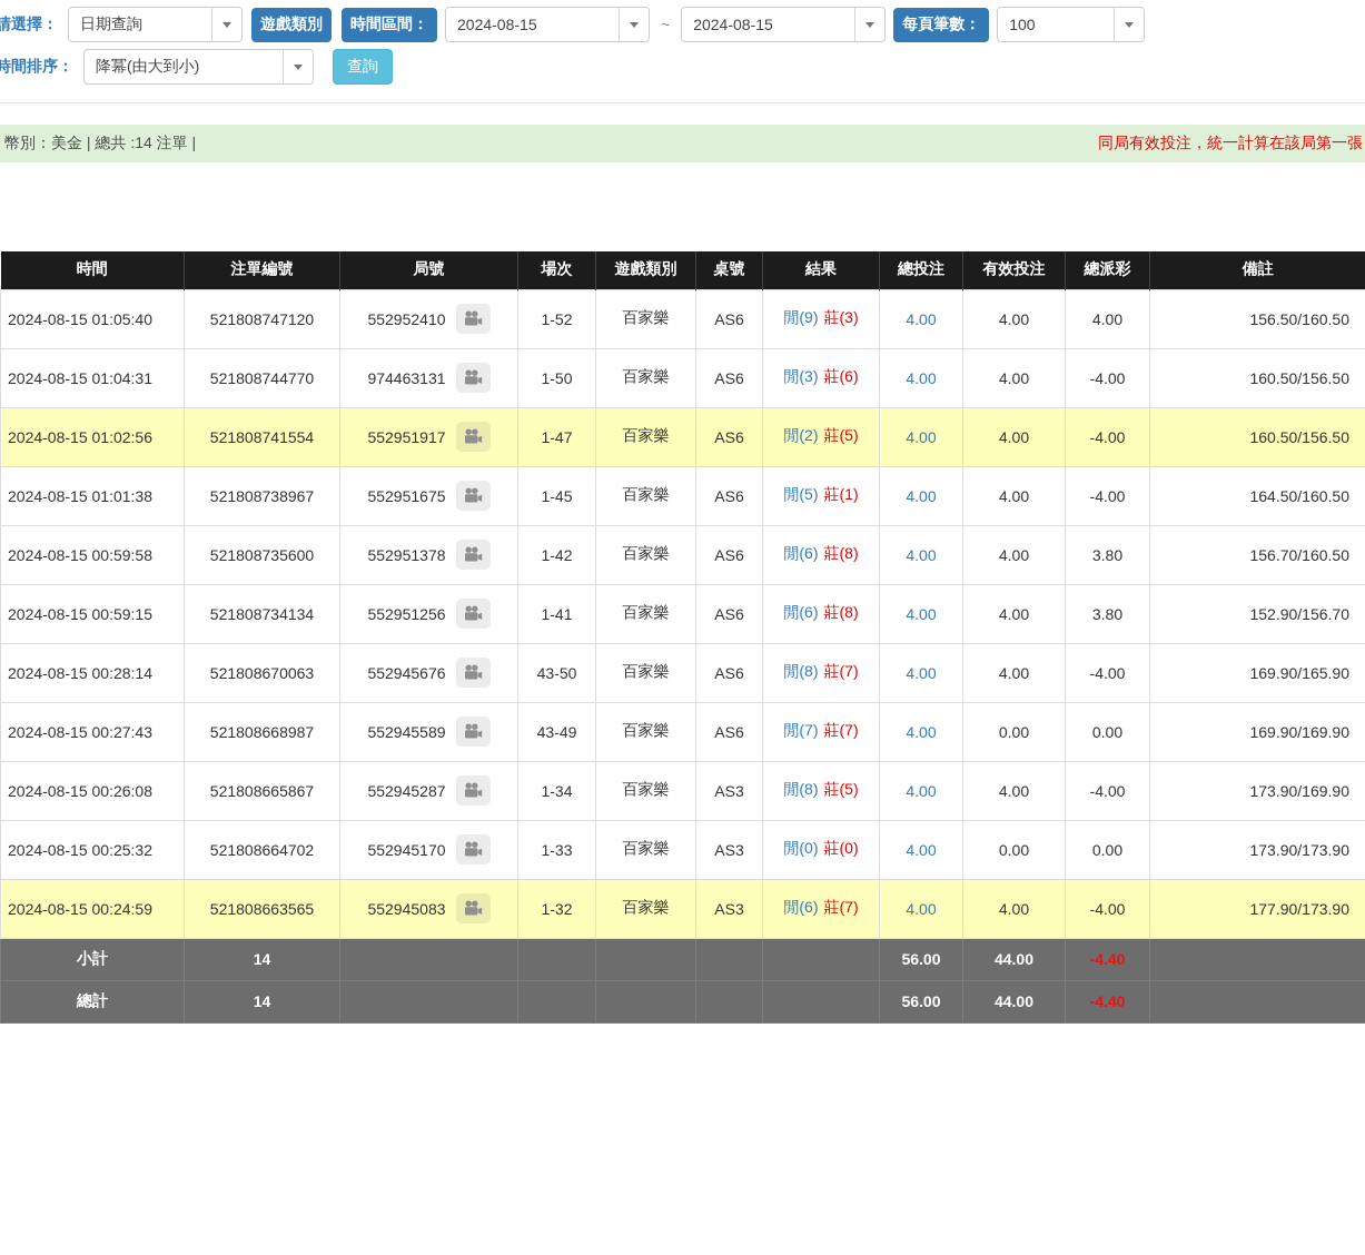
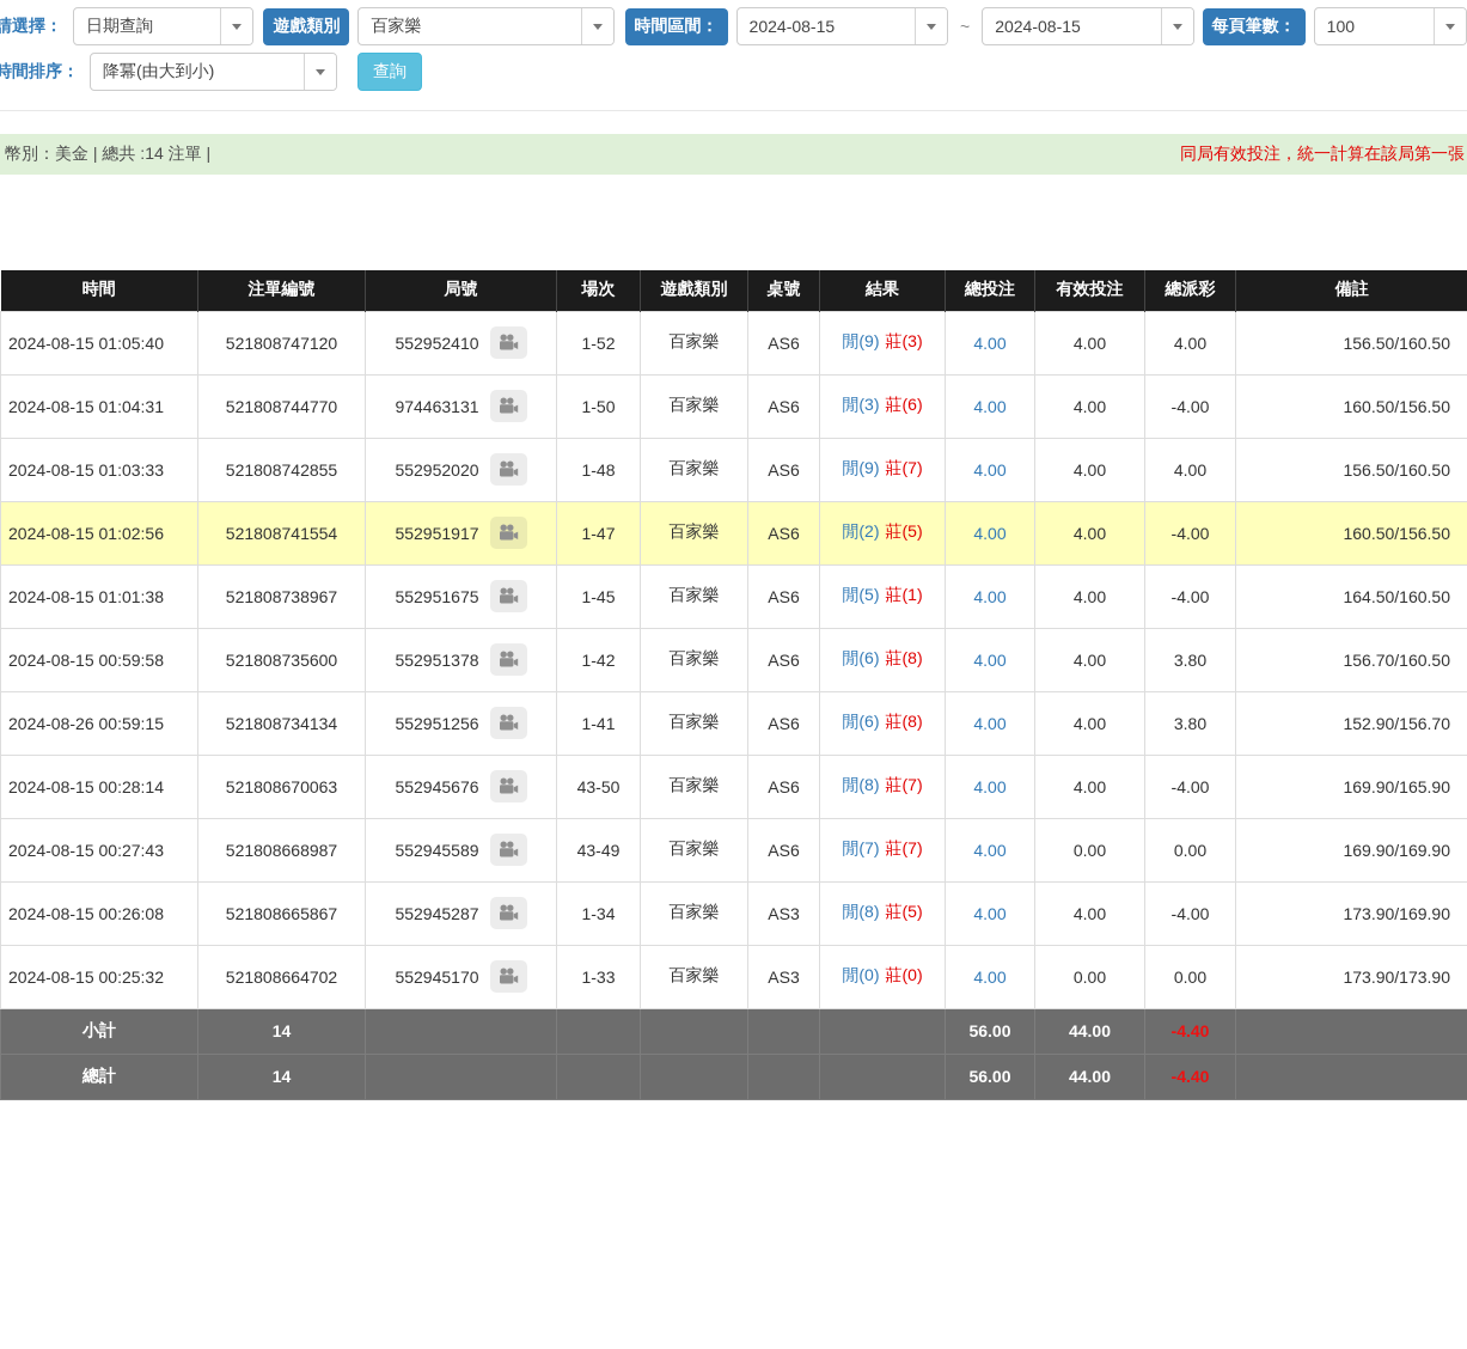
  請選擇：
  日期查詢
  遊戲類別
+ 百家樂
  時間區間：
  2024-08-15
  ~
  2024-08-15
  每頁筆數：
  100
  時間排序：
  降冪(由大到小)
  查詢
  幣別：美金 | 總共 :14 注單 |
  同局有效投注，統一計算在該局第一張
  時間	注單編號	局號	場次	遊戲類別	桌號	結果	總投注	有效投注	總派彩	備註
  2024-08-15 01:05:40	521808747120	552952410	1-52	百家樂	AS6	閒(9) 莊(3)	4.00	4.00	4.00	156.50/160.50
  2024-08-15 01:04:31	521808744770	974463131	1-50	百家樂	AS6	閒(3) 莊(6)	4.00	4.00	-4.00	160.50/156.50
+ 2024-08-15 01:03:33	521808742855	552952020	1-48	百家樂	AS6	閒(9) 莊(7)	4.00	4.00	4.00	156.50/160.50
  2024-08-15 01:02:56	521808741554	552951917	1-47	百家樂	AS6	閒(2) 莊(5)	4.00	4.00	-4.00	160.50/156.50
  2024-08-15 01:01:38	521808738967	552951675	1-45	百家樂	AS6	閒(5) 莊(1)	4.00	4.00	-4.00	164.50/160.50
  2024-08-15 00:59:58	521808735600	552951378	1-42	百家樂	AS6	閒(6) 莊(8)	4.00	4.00	3.80	156.70/160.50
- 2024-08-15 00:59:15	521808734134	552951256	1-41	百家樂	AS6	閒(6) 莊(8)	4.00	4.00	3.80	152.90/156.70
+ 2024-08-26 00:59:15	521808734134	552951256	1-41	百家樂	AS6	閒(6) 莊(8)	4.00	4.00	3.80	152.90/156.70
  2024-08-15 00:28:14	521808670063	552945676	43-50	百家樂	AS6	閒(8) 莊(7)	4.00	4.00	-4.00	169.90/165.90
  2024-08-15 00:27:43	521808668987	552945589	43-49	百家樂	AS6	閒(7) 莊(7)	4.00	0.00	0.00	169.90/169.90
  2024-08-15 00:26:08	521808665867	552945287	1-34	百家樂	AS3	閒(8) 莊(5)	4.00	4.00	-4.00	173.90/169.90
  2024-08-15 00:25:32	521808664702	552945170	1-33	百家樂	AS3	閒(0) 莊(0)	4.00	0.00	0.00	173.90/173.90
- 2024-08-15 00:24:59	521808663565	552945083	1-32	百家樂	AS3	閒(6) 莊(7)	4.00	4.00	-4.00	177.90/173.90
  小計	14						56.00	44.00	-4.40
  總計	14						56.00	44.00	-4.40
